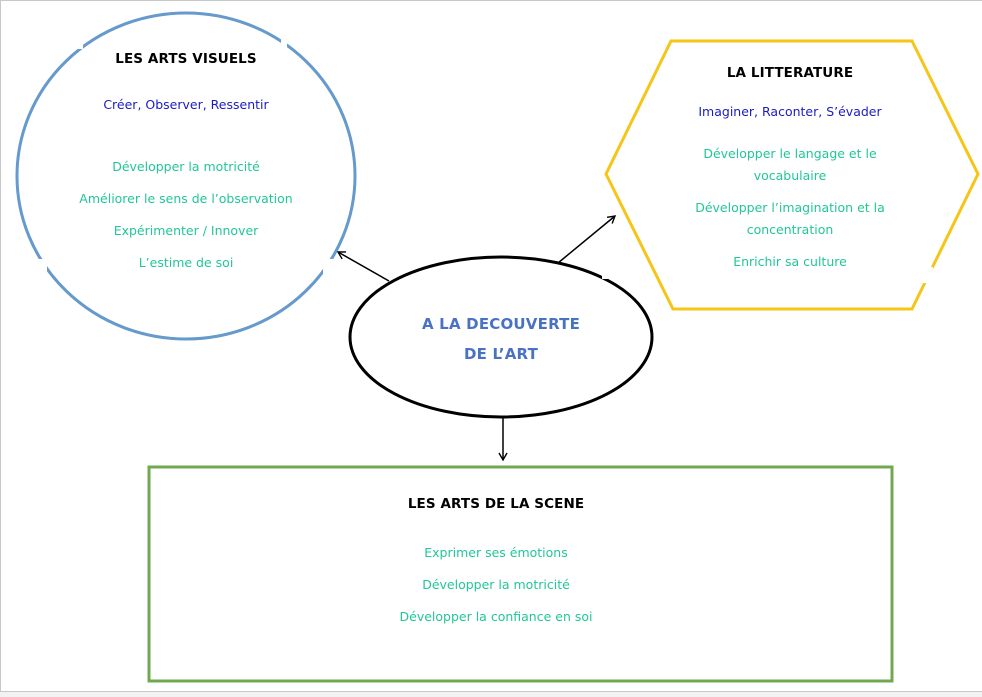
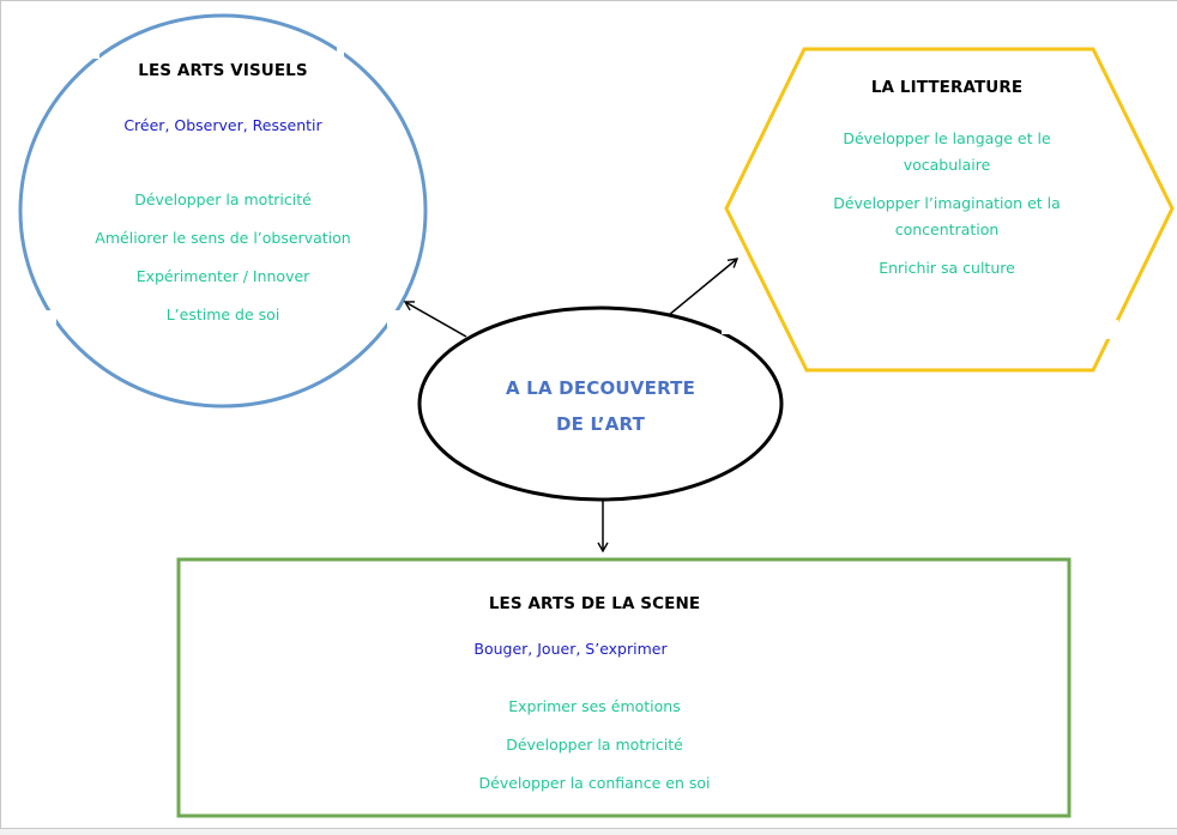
  LES ARTS VISUELS
  Créer, Observer, Ressentir
  Développer la motricité
  Améliorer le sens de l’observation
  Expérimenter / Innover
  L’estime de soi
  LA LITTERATURE
- Imaginer, Raconter, S’évader
  Développer le langage et le vocabulaire
  Développer l’imagination et la concentration
  Enrichir sa culture
  A LA DECOUVERTE
  DE L’ART
  LES ARTS DE LA SCENE
+ Bouger, Jouer, S’exprimer
  Exprimer ses émotions
  Développer la motricité
  Développer la confiance en soi
